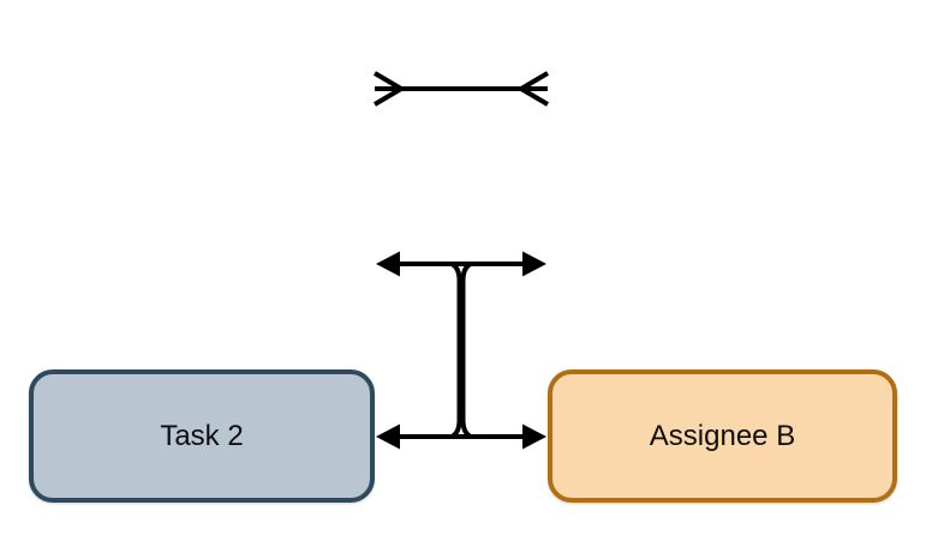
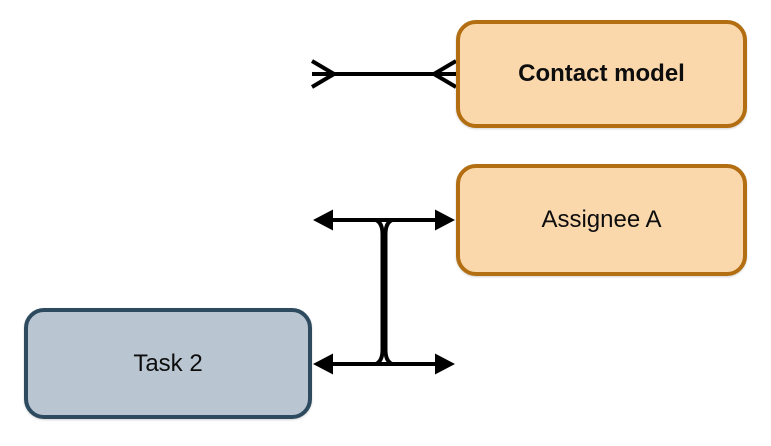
+ Contact model
+ Assignee A
  Task 2
- Assignee B
